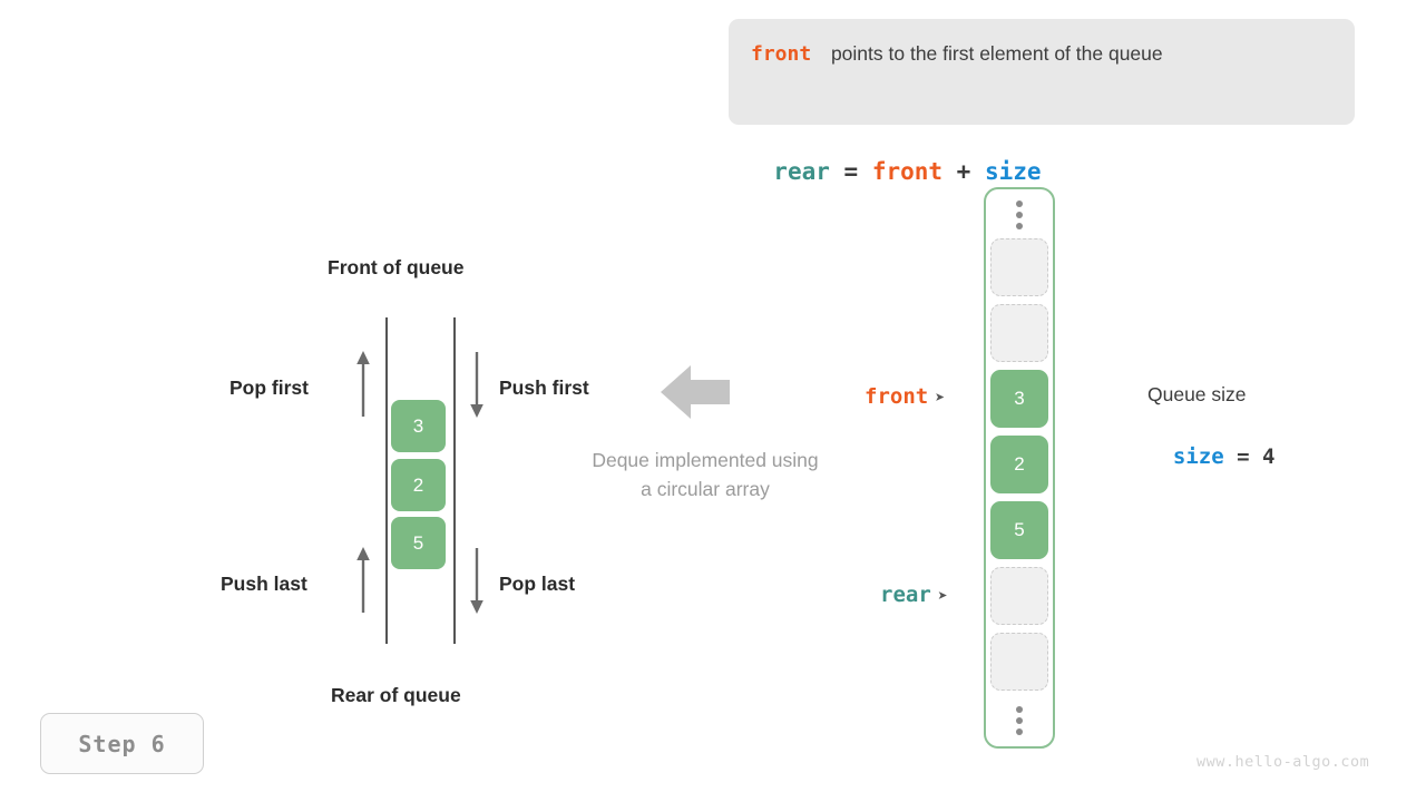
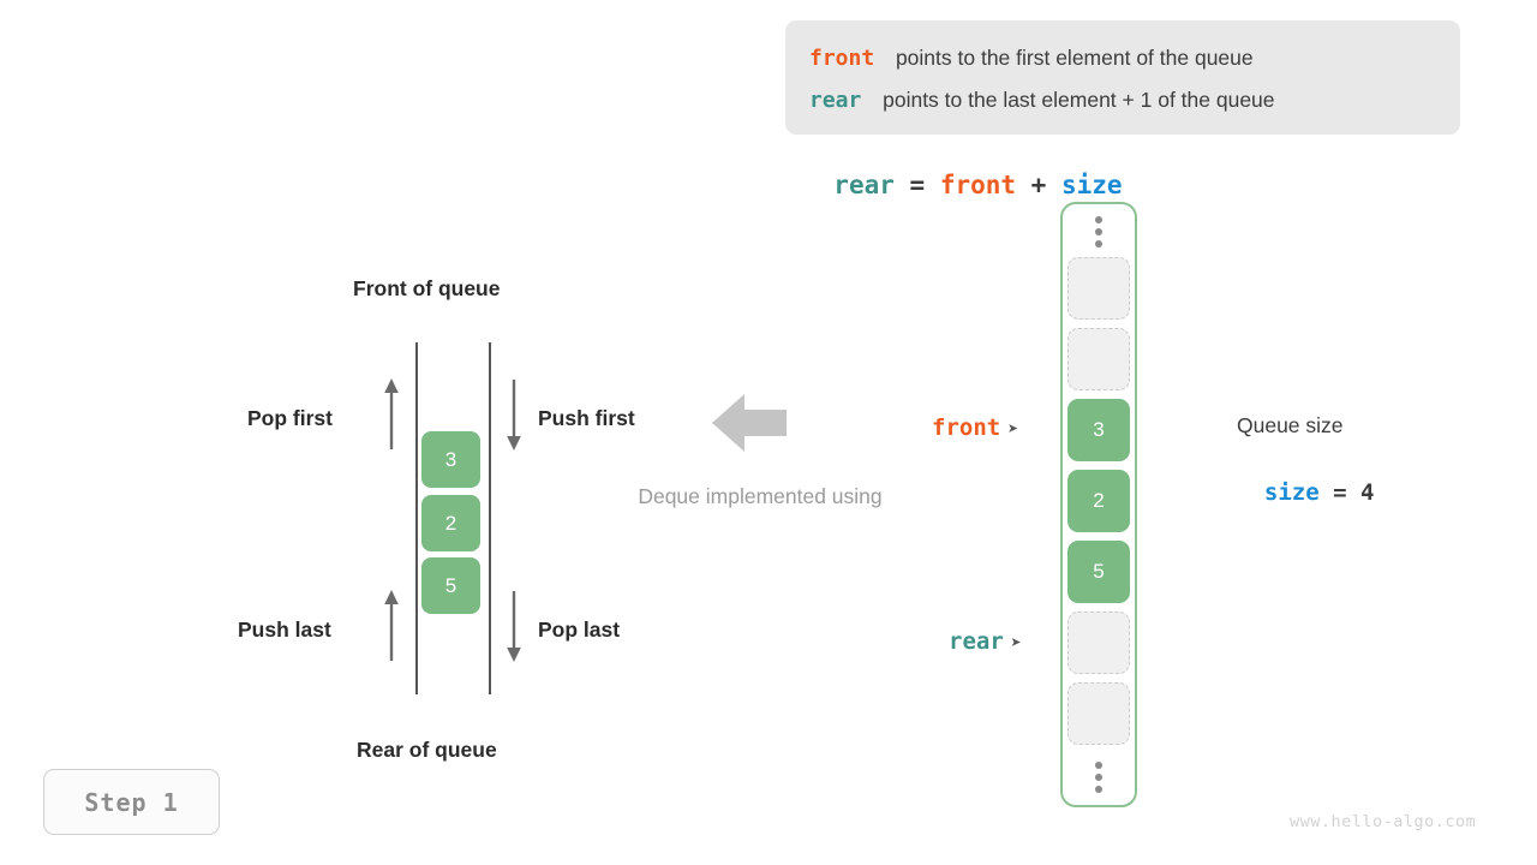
  front points to the first element of the queue
+ rear points to the last element + 1 of the queue
  rear = front + size
  Front of queue
  Rear of queue
  Pop first
  Push first
  Push last
  Pop last
  3
  2
  5
  Deque implemented using
- a circular array
  3
  2
  5
  front ➤
  rear ➤
  Queue size
  size = 4
- Step 6
+ Step 1
  www.hello-algo.com
